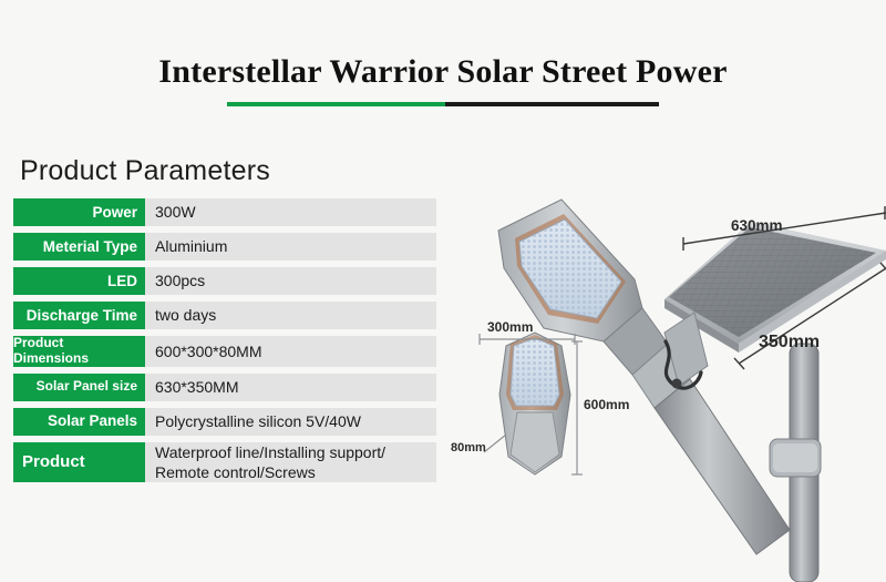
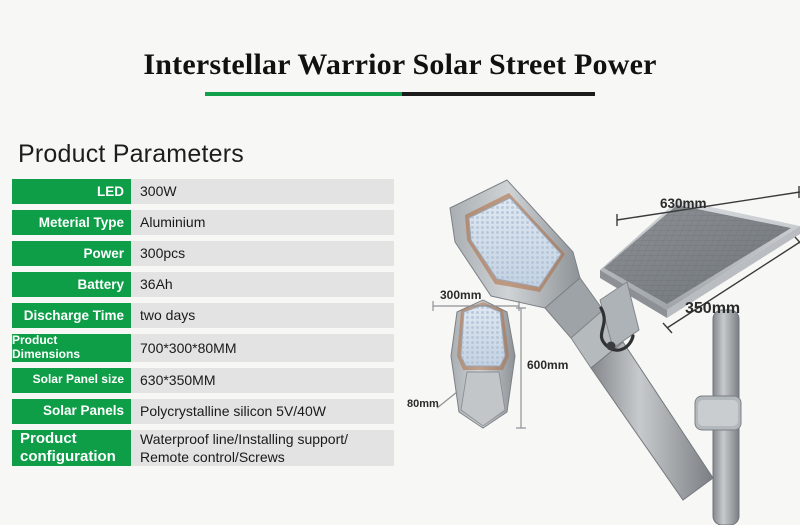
  Interstellar Warrior Solar Street Power
  Product Parameters
- Power
+ LED
  300W
  Meterial Type
  Aluminium
- LED
+ Power
  300pcs
+ Battery
+ 36Ah
  Discharge Time
  two days
  Product Dimensions
- 600*300*80MM
+ 700*300*80MM
  Solar Panel size
  630*350MM
  Solar Panels
  Polycrystalline silicon 5V/40W
  Product
+ configuration
  Waterproof line/Installing support/
  Remote control/Screws
  630mm
  350mm
  300mm
  600mm
  80mm
